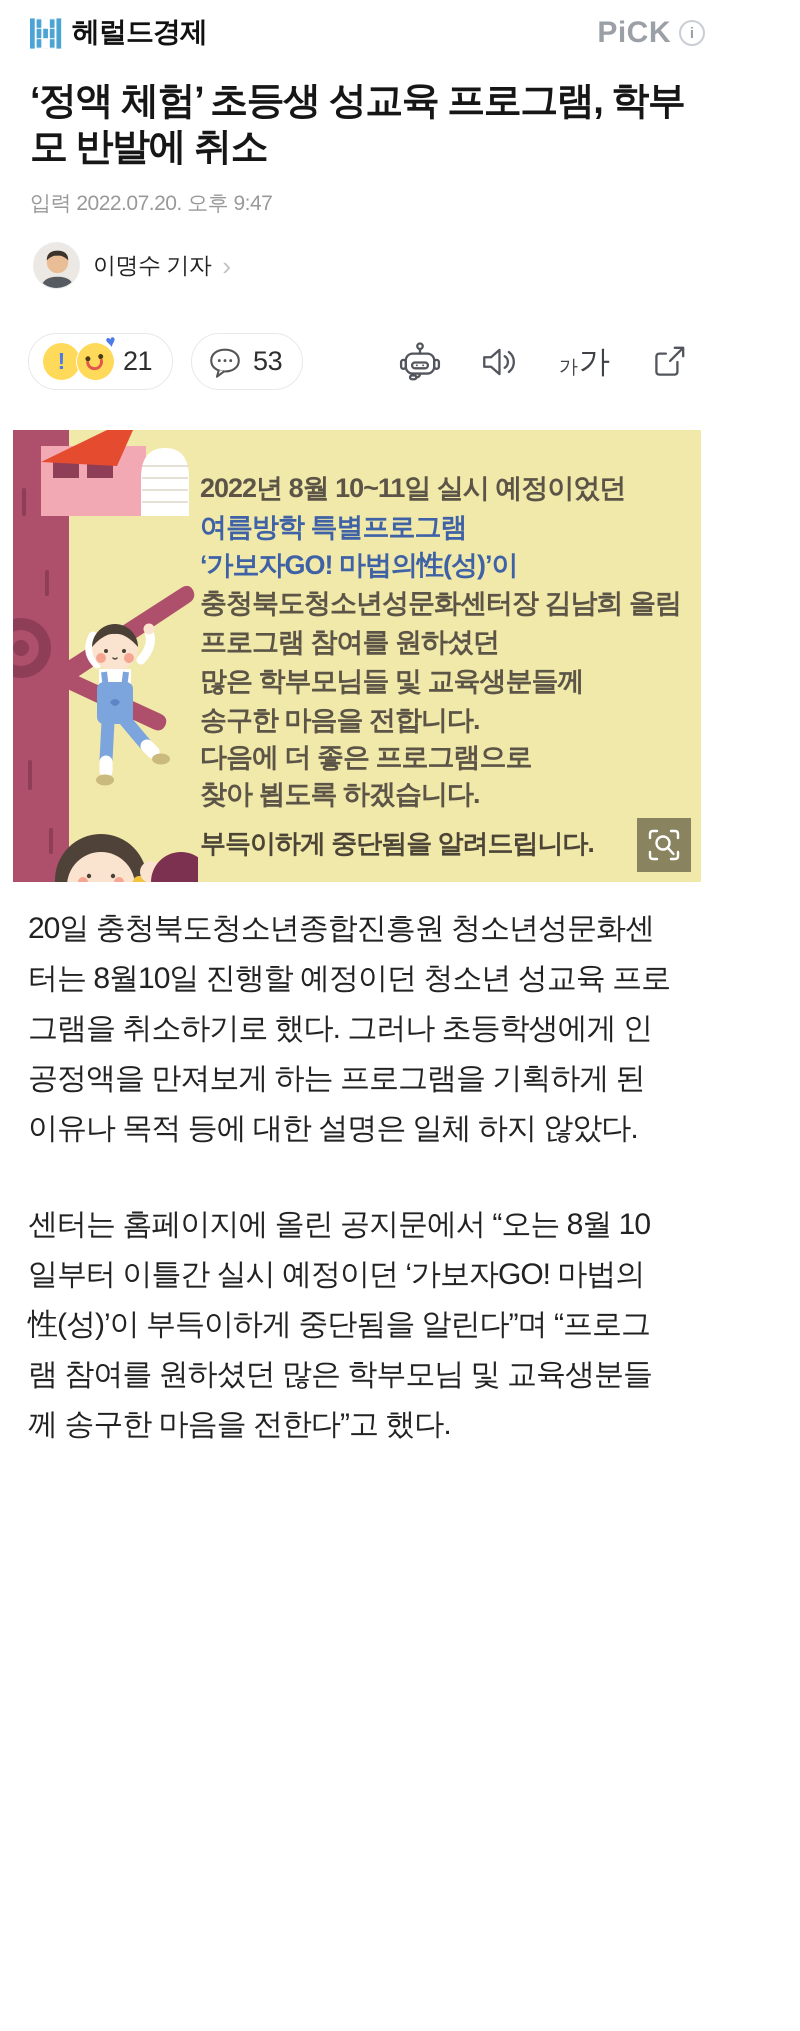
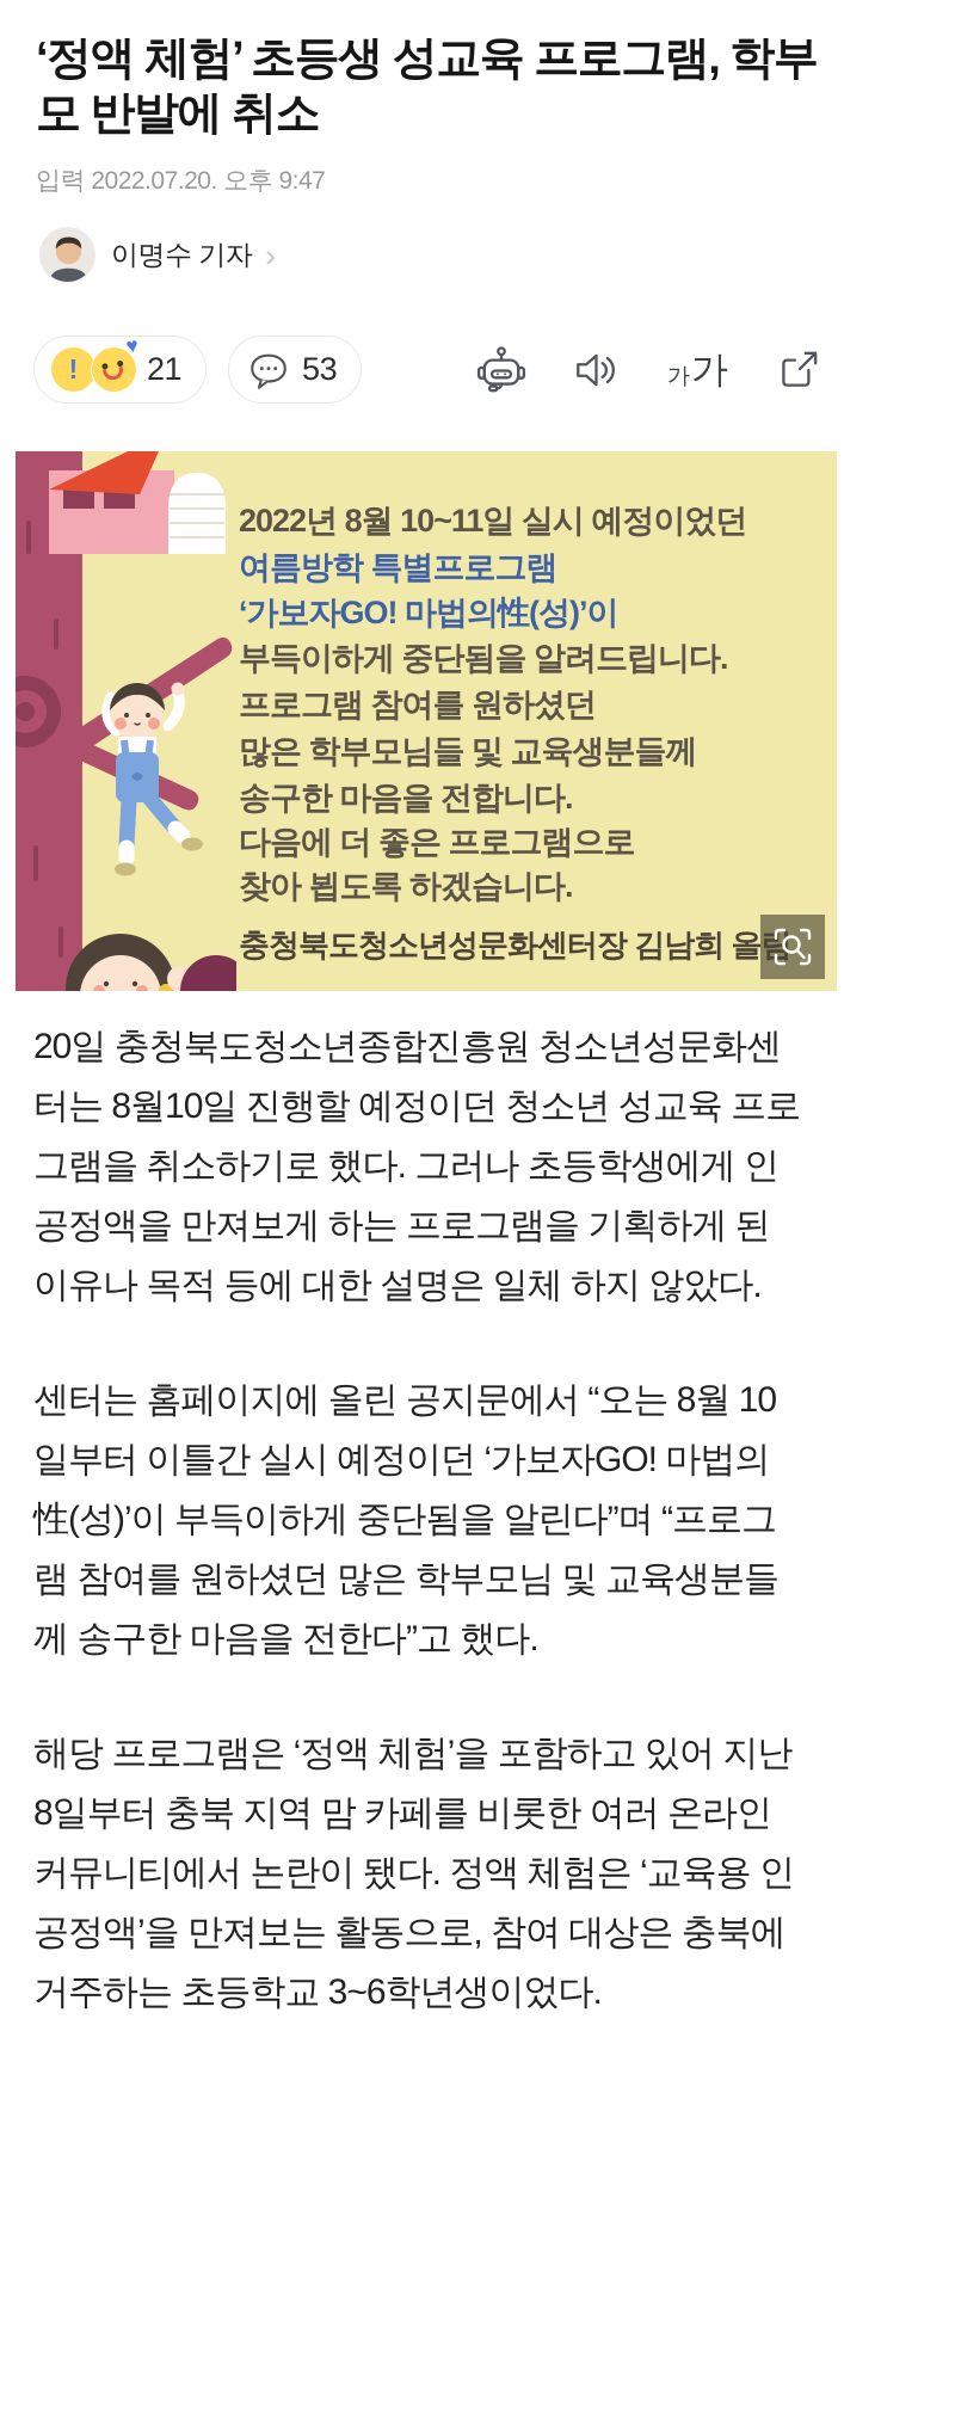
- 헤럴드경제
- PiCK
- i
  ‘정액 체험’ 초등생 성교육 프로그램, 학부모 반발에 취소
  입력 2022.07.20. 오후 9:47
  이명수 기자
  ›
  21
  53
  가
  가
  2022년 8월 10~11일 실시 예정이었던
  여름방학 특별프로그램
  ‘가보자GO! 마법의性(성)’이
- 충청북도청소년성문화센터장 김남희 올림
+ 부득이하게 중단됨을 알려드립니다.
  프로그램 참여를 원하셨던
  많은 학부모님들 및 교육생분들께
  송구한 마음을 전합니다.
  다음에 더 좋은 프로그램으로
  찾아 뵙도록 하겠습니다.
- 부득이하게 중단됨을 알려드립니다.
+ 충청북도청소년성문화센터장 김남희 올림
  20일 충청북도청소년종합진흥원 청소년성문화센터는 8월10일 진행할 예정이던 청소년 성교육 프로그램을 취소하기로 했다. 그러나 초등학생에게 인공정액을 만져보게 하는 프로그램을 기획하게 된 이유나 목적 등에 대한 설명은 일체 하지 않았다.
  센터는 홈페이지에 올린 공지문에서 “오는 8월 10일부터 이틀간 실시 예정이던 ‘가보자GO! 마법의 性(성)’이 부득이하게 중단됨을 알린다”며 “프로그램 참여를 원하셨던 많은 학부모님 및 교육생분들께 송구한 마음을 전한다”고 했다.
+ 해당 프로그램은 ‘정액 체험’을 포함하고 있어 지난 8일부터 충북 지역 맘 카페를 비롯한 여러 온라인 커뮤니티에서 논란이 됐다. 정액 체험은 ‘교육용 인공정액’을 만져보는 활동으로, 참여 대상은 충북에 거주하는 초등학교 3~6학년생이었다.
